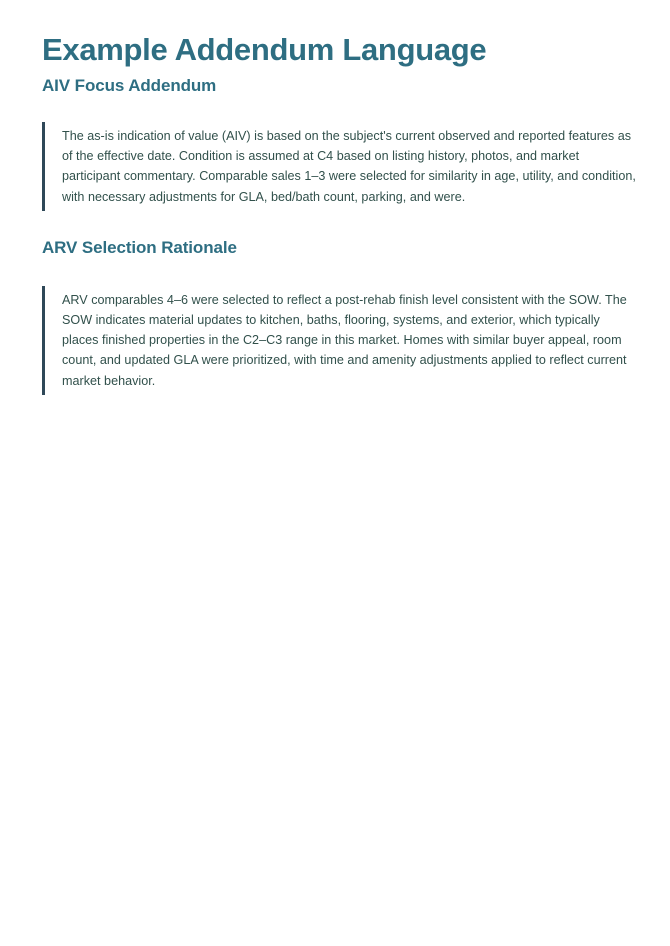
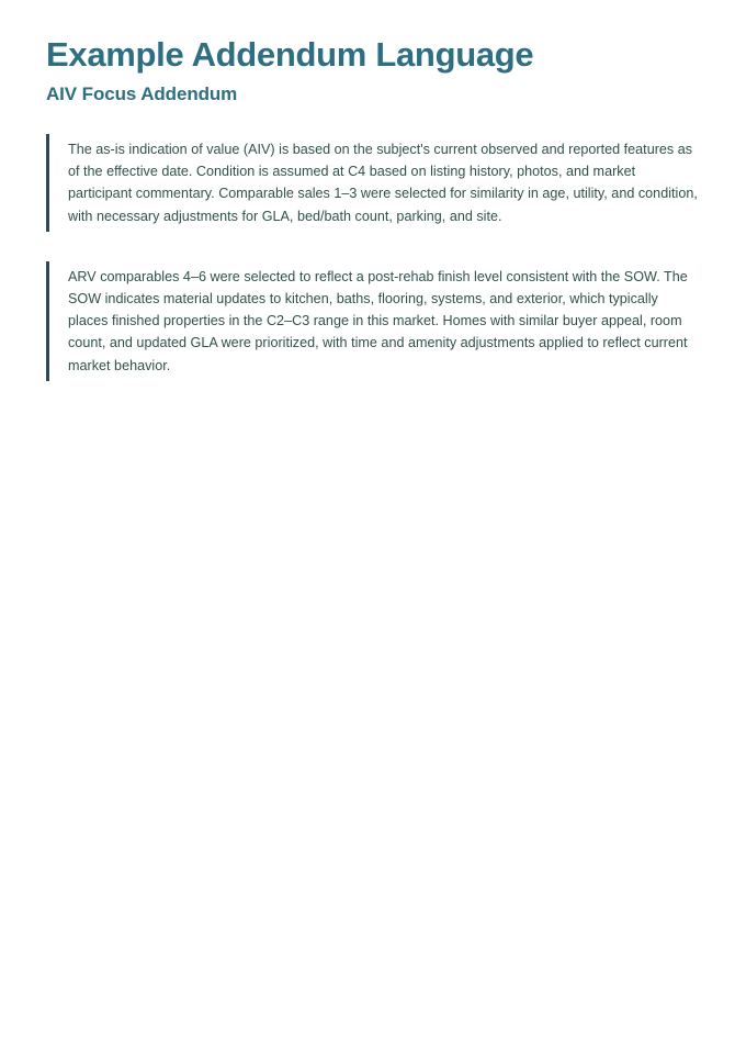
  Example Addendum Language
  AIV Focus Addendum
- The as-is indication of value (AIV) is based on the subject's current observed and reported features as of the effective date. Condition is assumed at C4 based on listing history, photos, and market participant commentary. Comparable sales 1–3 were selected for similarity in age, utility, and condition, with necessary adjustments for GLA, bed/bath count, parking, and were.
+ The as-is indication of value (AIV) is based on the subject's current observed and reported features as of the effective date. Condition is assumed at C4 based on listing history, photos, and market participant commentary. Comparable sales 1–3 were selected for similarity in age, utility, and condition, with necessary adjustments for GLA, bed/bath count, parking, and site.
- ARV Selection Rationale
  ARV comparables 4–6 were selected to reflect a post-rehab finish level consistent with the SOW. The SOW indicates material updates to kitchen, baths, flooring, systems, and exterior, which typically places finished properties in the C2–C3 range in this market. Homes with similar buyer appeal, room count, and updated GLA were prioritized, with time and amenity adjustments applied to reflect current market behavior.
